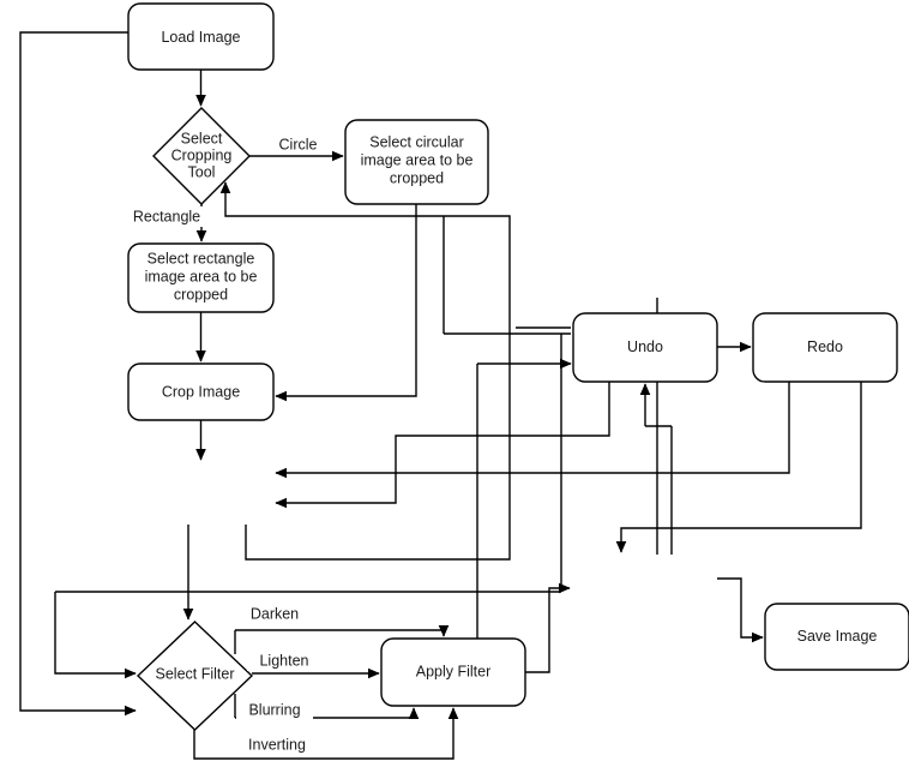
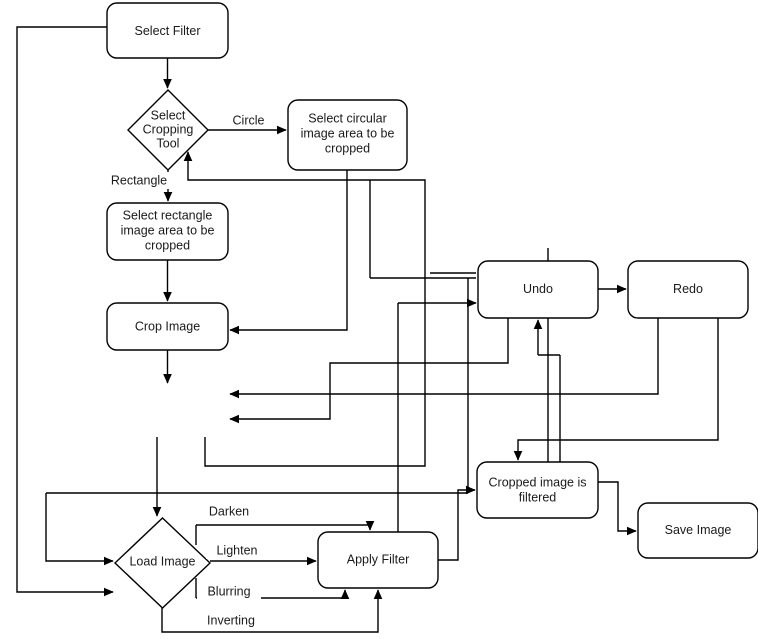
- Load Image
+ Select Filter
  Select
  Cropping
  Tool
  Select circular
  image area to be
  cropped
  Select rectangle
  image area to be
  cropped
  Crop Image
  Undo
  Redo
+ Cropped image is
+ filtered
  Save Image
- Select Filter
+ Load Image
  Apply Filter
  Circle
  Rectangle
  Darken
  Lighten
  Blurring
  Inverting
